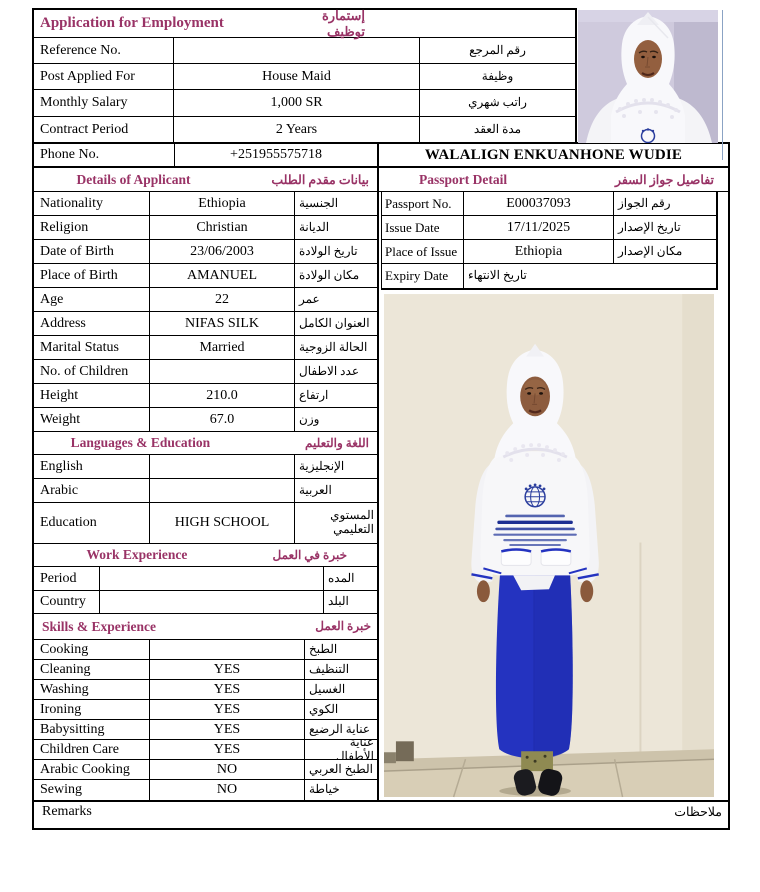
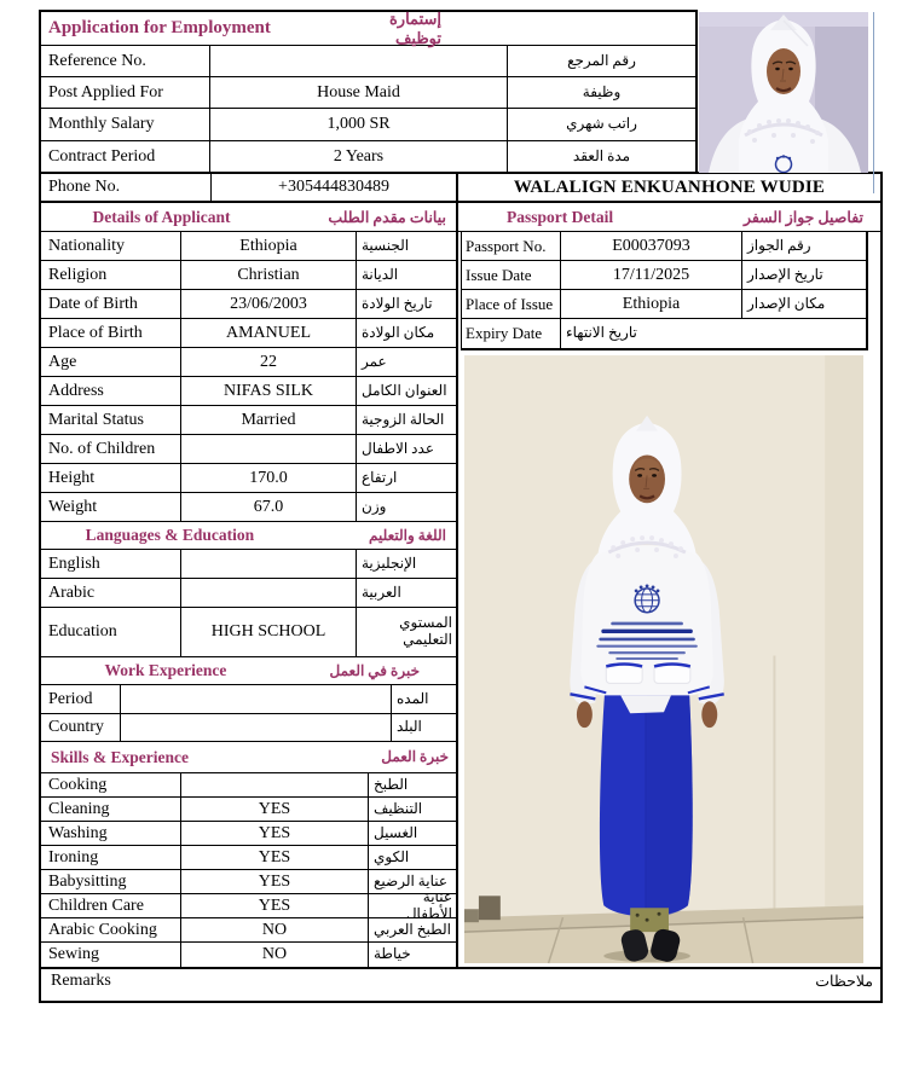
  Application for Employment
  إستمارة توظيف
  Reference No.
  رقم المرجع
  Post Applied For
  House Maid
  وظيفة
  Monthly Salary
  1,000 SR
  راتب شهري
  Contract Period
  2 Years
  مدة العقد
  Phone No.
- +251955575718
+ +305444830489
  WALALIGN ENKUANHONE WUDIE
  Details of Applicant
  بيانات مقدم الطلب
  Passport Detail
  تفاصيل جواز السفر
  Nationality
  Ethiopia
  الجنسية
  Religion
  Christian
  الديانة
  Date of Birth
  23/06/2003
  تاريخ الولادة
  Place of Birth
  AMANUEL
  مكان الولادة
  Age
  22
  عمر
  Address
  NIFAS SILK
  العنوان الكامل
  Marital Status
  Married
  الحالة الزوجية
  No. of Children
  عدد الاطفال
  Height
- 210.0
+ 170.0
  ارتفاع
  Weight
  67.0
  وزن
  Languages & Education
  اللغة والتعليم
  English
  الإنجليزية
  Arabic
  العربية
  Education
  HIGH SCHOOL
  المستوي التعليمي
  Work Experience
  خبرة في العمل
  Period
  المده
  Country
  البلد
  Skills & Experience
  خبرة العمل
  Cooking
  الطبخ
  Cleaning
  YES
  التنظيف
  Washing
  YES
  الغسيل
  Ironing
  YES
  الكوي
  Babysitting
  YES
  عناية الرضيع
  Children Care
  YES
  عناية الأطفال
  Arabic Cooking
  NO
  الطبخ العربي
  Sewing
  NO
  خياطة
  Passport No.
  E00037093
  رقم الجواز
  Issue Date
  17/11/2025
  تاريخ الإصدار
  Place of Issue
  Ethiopia
  مكان الإصدار
  Expiry Date
  تاريخ الانتهاء
  Remarks
  ملاحظات
